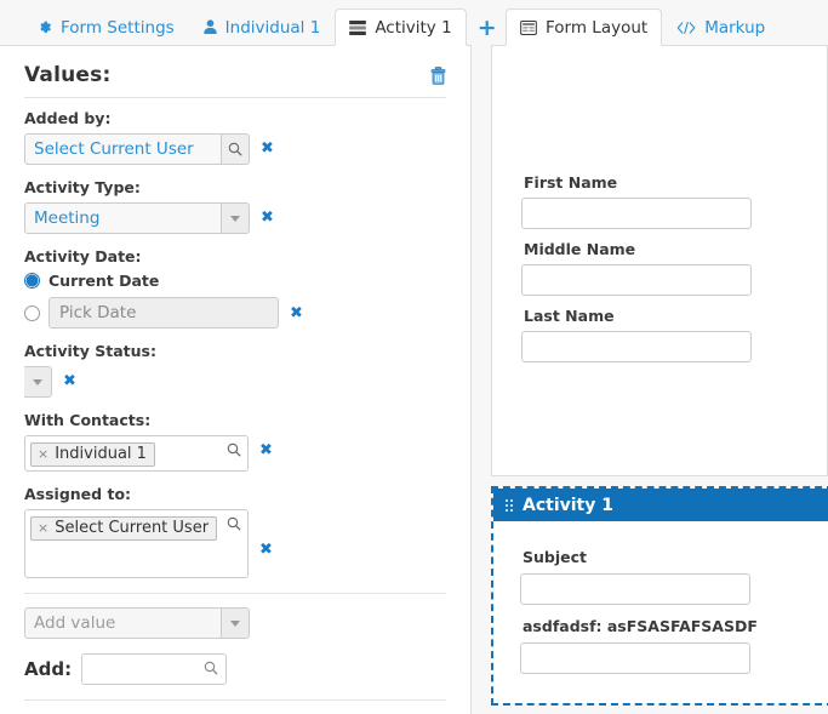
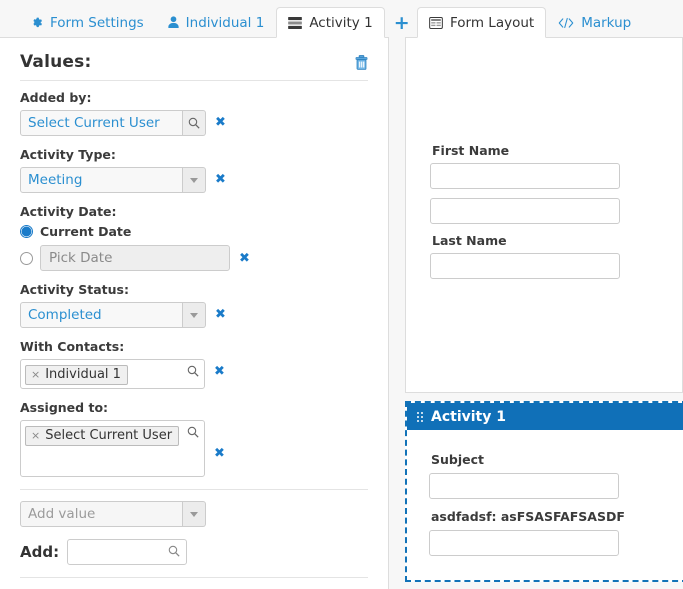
  Form Settings
  Individual 1
  Activity 1
  +
  Values:
  Added by:
  Select Current User
  ✖
  Activity Type:
  Meeting
  ✖
  Activity Date:
  Current Date
  Pick Date
  ✖
  Activity Status:
+ Completed
  ✖
  With Contacts:
  ×
  Individual 1
  ✖
  Assigned to:
  ×
  Select Current User
  ✖
  Add value
  Add:
  Form Layout
  Markup
  First Name
- Middle Name
  Last Name
  Activity 1
  Subject
  asdfadsf: asFSASFAFSASDF
